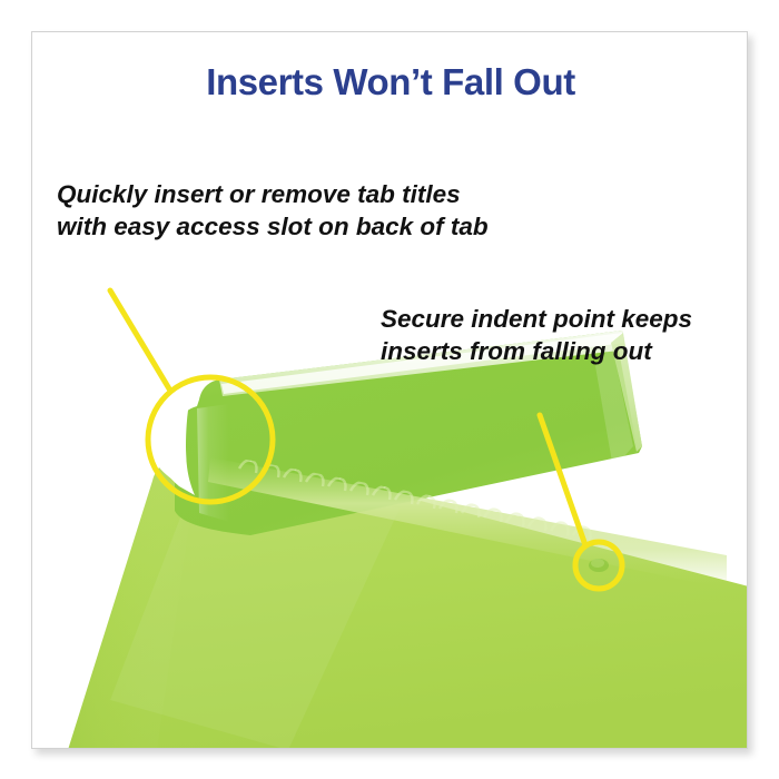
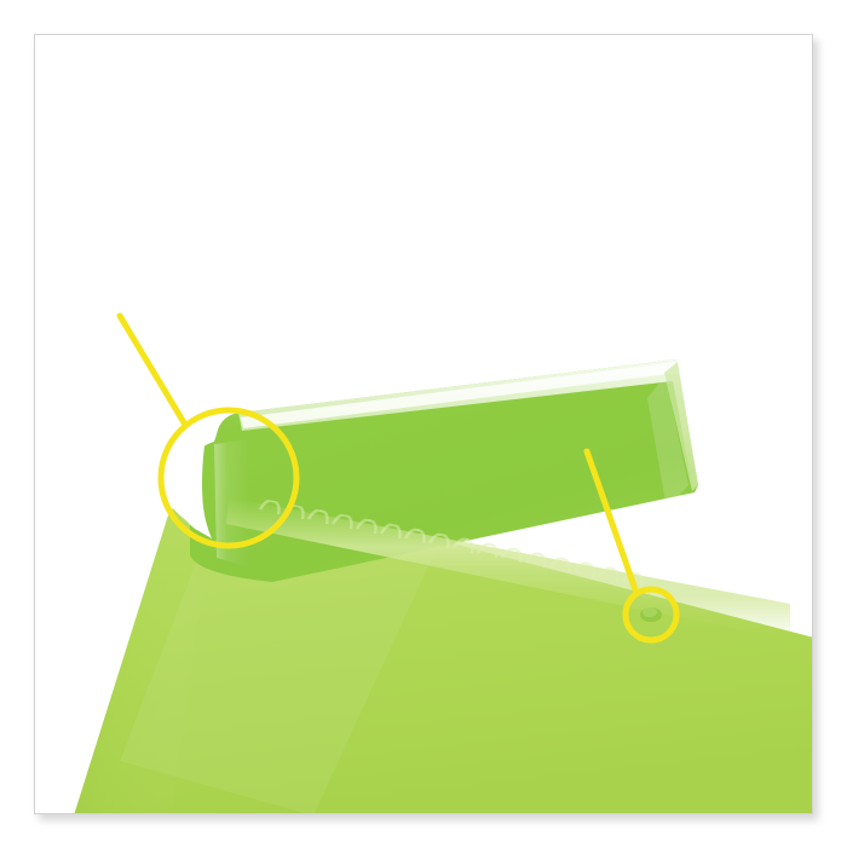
- Inserts Won’t Fall Out
- Quickly insert or remove tab titles
- with easy access slot on back of tab
- Secure indent point keeps
- inserts from falling out
